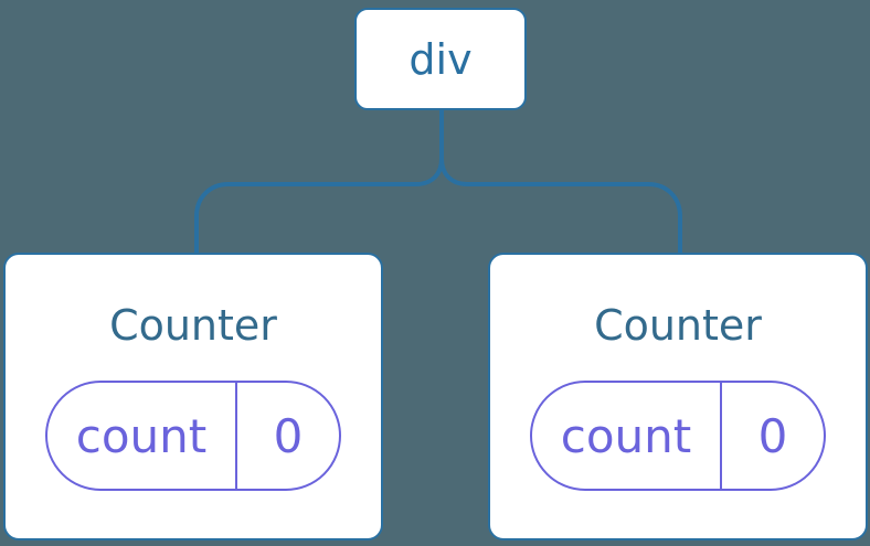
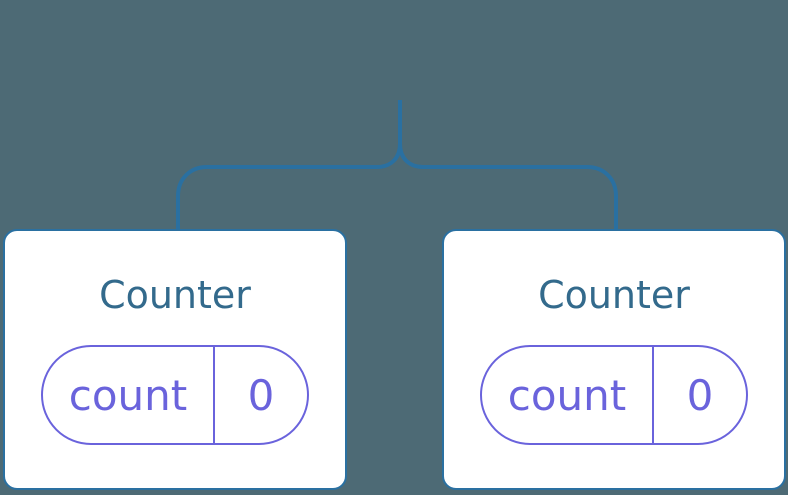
- div
  Counter
  count
  0
  Counter
  count
  0
